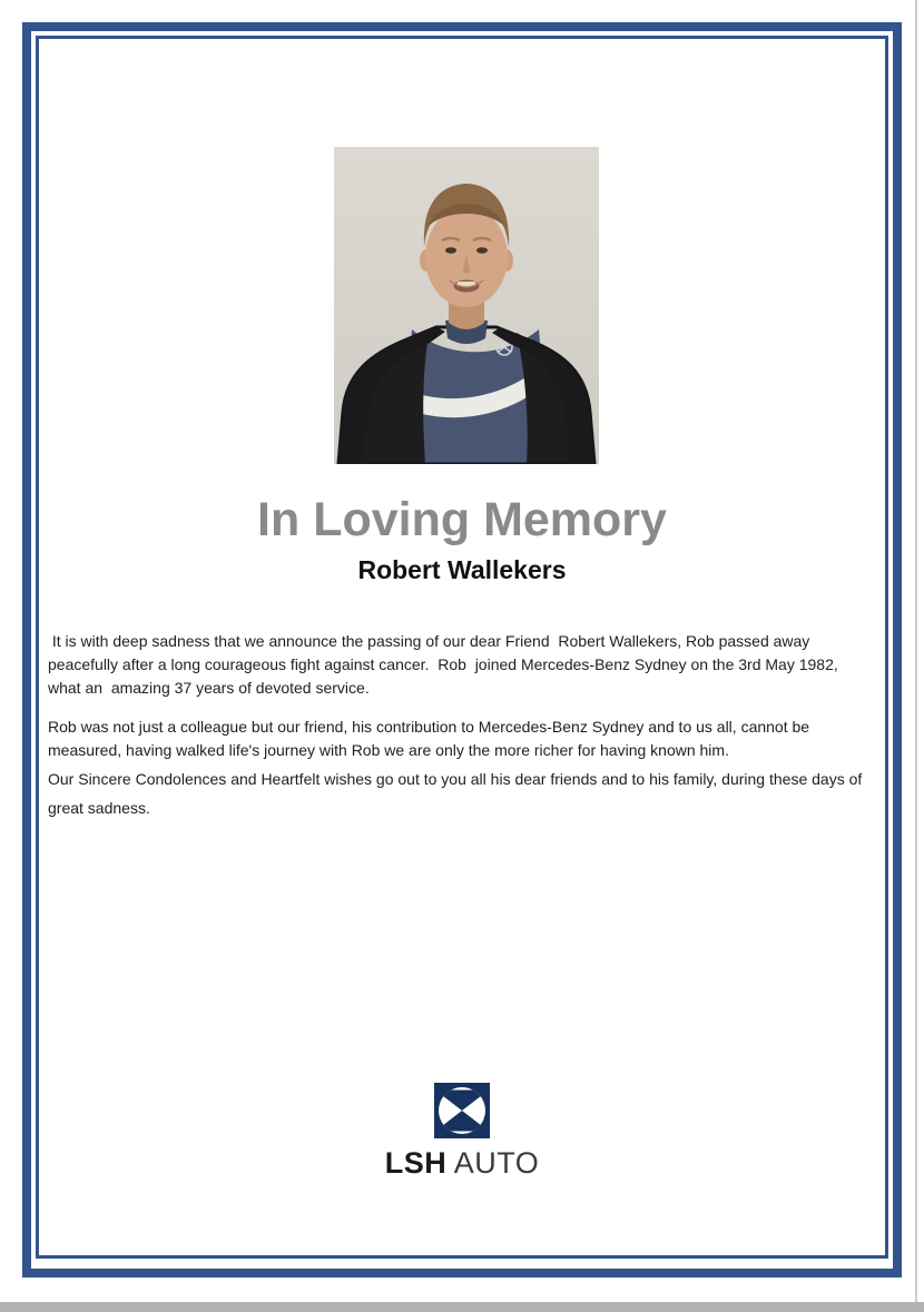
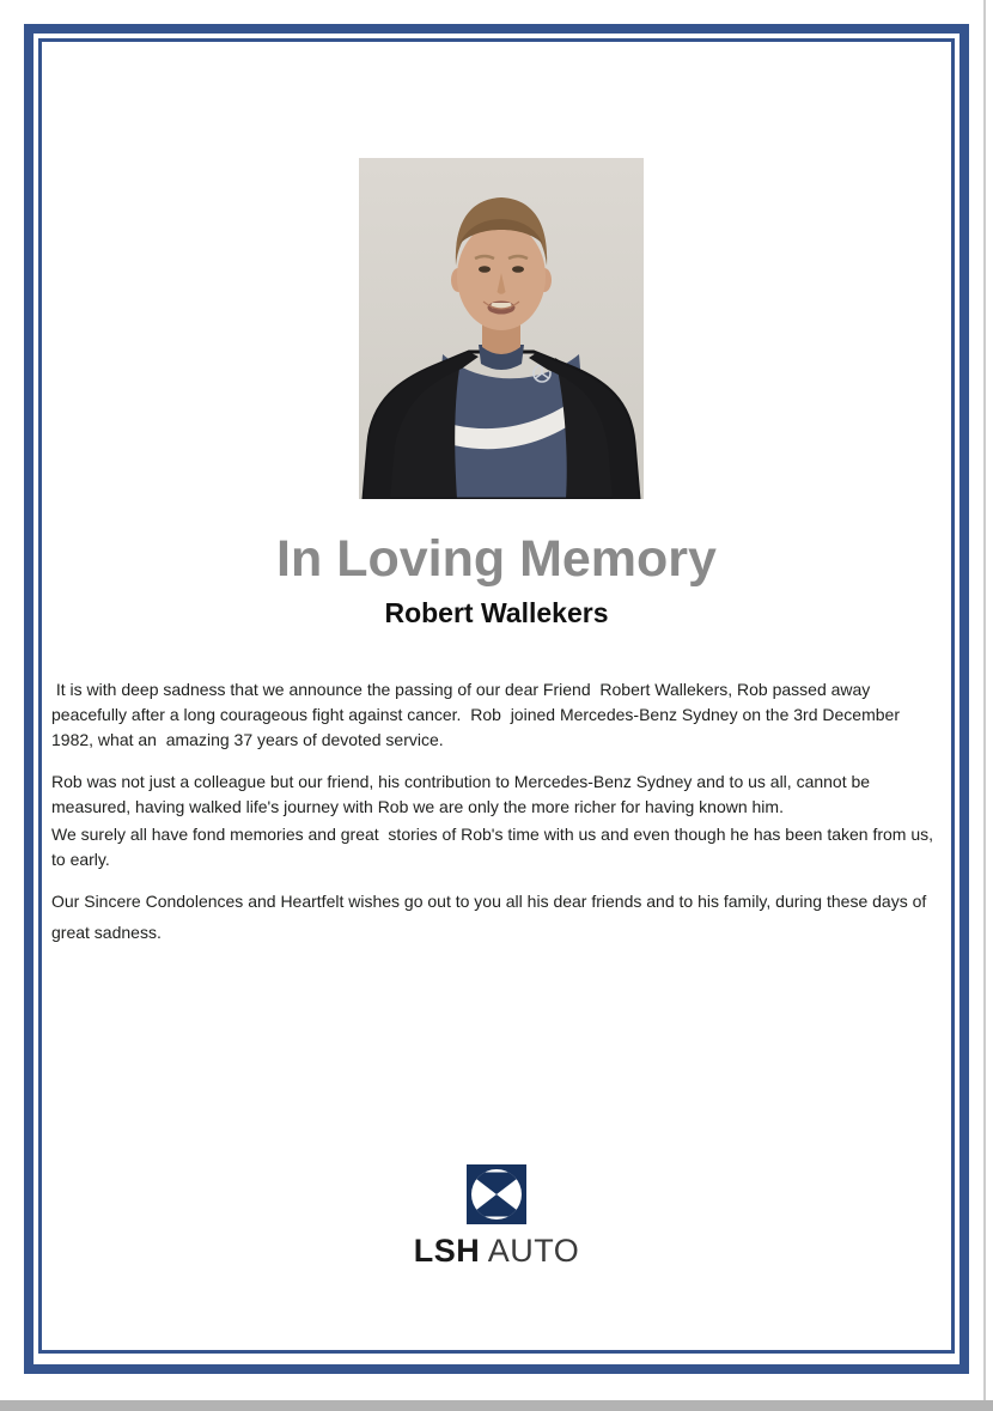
  In Loving Memory
  Robert Wallekers
- It is with deep sadness that we announce the passing of our dear Friend Robert Wallekers, Rob passed away peacefully after a long courageous fight against cancer. Rob joined Mercedes-Benz Sydney on the 3rd May 1982, what an amazing 37 years of devoted service.
+ It is with deep sadness that we announce the passing of our dear Friend Robert Wallekers, Rob passed away peacefully after a long courageous fight against cancer. Rob joined Mercedes-Benz Sydney on the 3rd December 1982, what an amazing 37 years of devoted service.
  Rob was not just a colleague but our friend, his contribution to Mercedes-Benz Sydney and to us all, cannot be measured, having walked life's journey with Rob we are only the more richer for having known him.
+ We surely all have fond memories and great stories of Rob's time with us and even though he has been taken from us, to early.
  Our Sincere Condolences and Heartfelt wishes go out to you all his dear friends and to his family, during these days of great sadness.
  LSH AUTO
